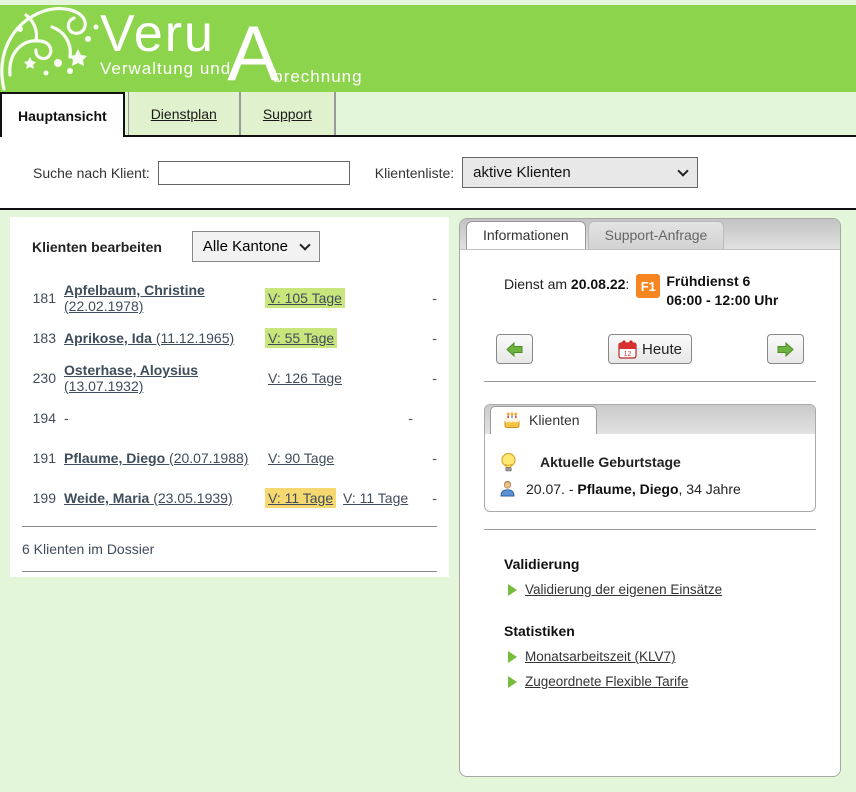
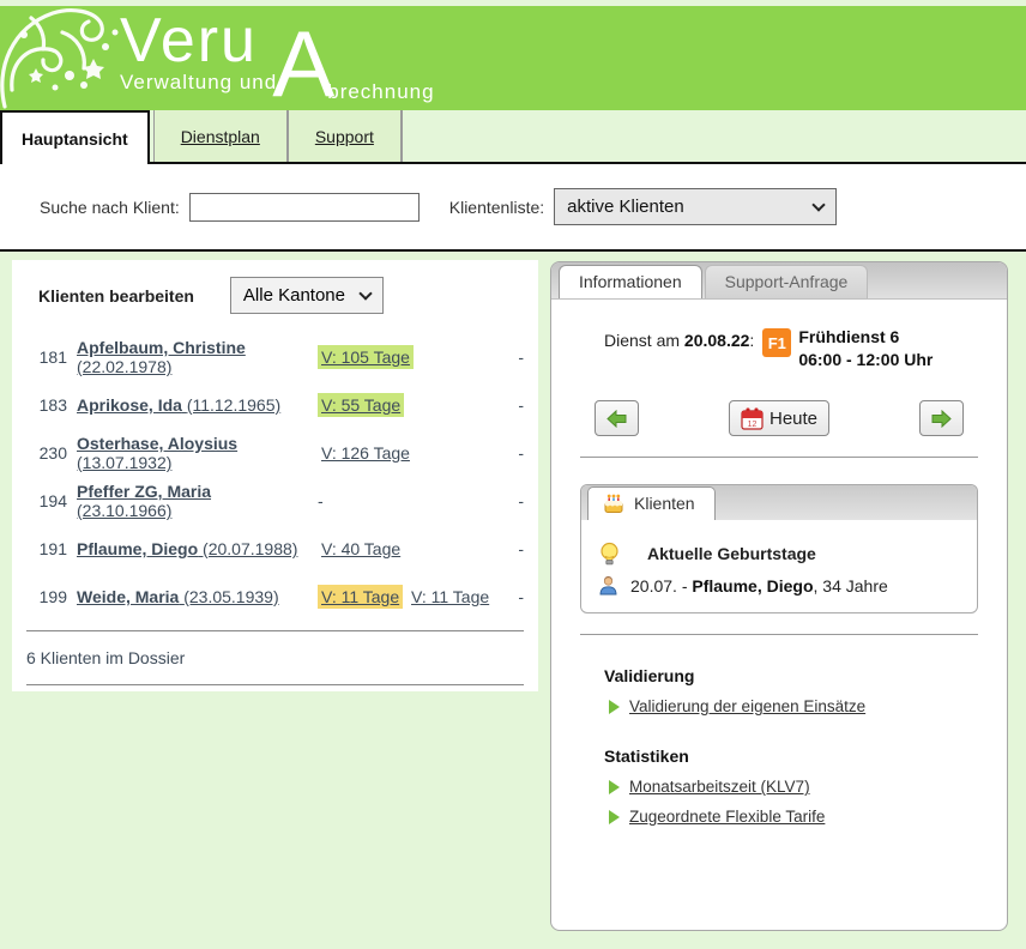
  Veru
  Verwaltung und
  A
  brechnung
  Hauptansicht
  Dienstplan
  Support
  Suche nach Klient:
  Klientenliste:
  aktive Klienten
  Klienten bearbeiten
  Alle Kantone
  181
  Apfelbaum, Christine (22.02.1978)
  V: 105 Tage
  -
  183
  Aprikose, Ida (11.12.1965)
  V: 55 Tage
  -
  230
  Osterhase, Aloysius (13.07.1932)
  V: 126 Tage
  -
  194
+ Pfeffer ZG, Maria (23.10.1966)
  -
  -
  191
  Pflaume, Diego (20.07.1988)
- V: 90 Tage
+ V: 40 Tage
  -
  199
  Weide, Maria (23.05.1939)
  V: 11 Tage V: 11 Tage
  -
  6 Klienten im Dossier
  Informationen
  Support-Anfrage
  Dienst am 20.08.22:
  F1
  Frühdienst 6
  06:00 - 12:00 Uhr
  Heute
  Klienten
  Aktuelle Geburtstage
  20.07. - Pflaume, Diego, 34 Jahre
  Validierung
  Validierung der eigenen Einsätze
  Statistiken
  Monatsarbeitszeit (KLV7)
  Zugeordnete Flexible Tarife
